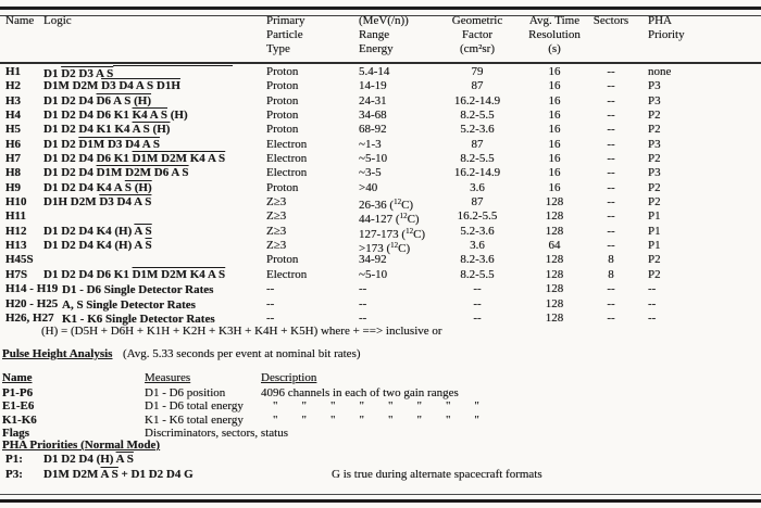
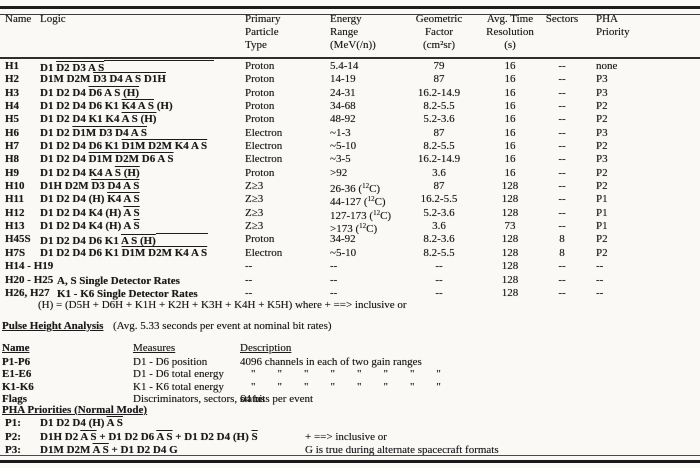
  Name
  Logic
  Primary
  Particle
  Type
- (MeV(/n))
+ Energy
  Range
- Energy
+ (MeV(/n))
  Geometric
  Factor
  (cm²sr)
  Avg. Time
  Resolution
  (s)
  Sectors
  PHA
  Priority
  H1
  D1 D2 D3 A S
  Proton
  5.4-14
  79
  16
  --
  none
  H2
  D1M D2M D3 D4 A S D1H
  Proton
  14-19
  87
  16
  --
  P3
  H3
  D1 D2 D4 D6 A S (H)
  Proton
  24-31
  16.2-14.9
  16
  --
  P3
  H4
  D1 D2 D4 D6 K1 K4 A S (H)
  Proton
  34-68
  8.2-5.5
  16
  --
  P2
  H5
  D1 D2 D4 K1 K4 A S (H)
  Proton
- 68-92
+ 48-92
  5.2-3.6
  16
  --
  P2
  H6
  D1 D2 D1M D3 D4 A S
  Electron
  ~1-3
  87
  16
  --
  P3
  H7
  D1 D2 D4 D6 K1 D1M D2M K4 A S
  Electron
  ~5-10
  8.2-5.5
  16
  --
  P2
  H8
  D1 D2 D4 D1M D2M D6 A S
  Electron
  ~3-5
  16.2-14.9
  16
  --
  P3
  H9
  D1 D2 D4 K4 A S (H)
  Proton
- >40
+ >92
  3.6
  16
  --
  P2
  H10
  D1H D2M D3 D4 A S
  Z≥3
  26-36 (12C)
  87
  128
  --
  P2
  H11
+ D1 D2 D4 (H) K4 A S
  Z≥3
  44-127 (12C)
  16.2-5.5
  128
  --
  P1
  H12
  D1 D2 D4 K4 (H) A S
  Z≥3
  127-173 (12C)
  5.2-3.6
  128
  --
  P1
  H13
  D1 D2 D4 K4 (H) A S
  Z≥3
  >173 (12C)
  3.6
- 64
+ 73
  --
  P1
  H45S
+ D1 D2 D4 D6 K1 A S (H)
  Proton
  34-92
  8.2-3.6
  128
  8
  P2
  H7S
  D1 D2 D4 D6 K1 D1M D2M K4 A S
  Electron
  ~5-10
  8.2-5.5
  128
  8
  P2
  H14 - H19
- D1 - D6 Single Detector Rates
  --
  --
  --
  128
  --
  --
  H20 - H25
  A, S Single Detector Rates
  --
  --
  --
  128
  --
  --
  H26, H27
  K1 - K6 Single Detector Rates
  --
  --
  --
  128
  --
  --
  (H) = (D5H + D6H + K1H + K2H + K3H + K4H + K5H) where + ==> inclusive or
  Pulse Height Analysis
  (Avg. 5.33 seconds per event at nominal bit rates)
  Name
  Measures
  Description
  P1-P6
  D1 - D6 position
  4096 channels in each of two gain ranges
  E1-E6
  D1 - D6 total energy
  " " " " " " " "
  K1-K6
  K1 - K6 total energy
  " " " " " " " "
  Flags
  Discriminators, sectors, status
+ 64 bits per event
  PHA Priorities (Normal Mode)
  P1:
  D1 D2 D4 (H) A S
+ P2:
+ D1H D2 A S + D1 D2 D6 A S + D1 D2 D4 (H) S
+ + ==> inclusive or
  P3:
  D1M D2M A S + D1 D2 D4 G
  G is true during alternate spacecraft formats
